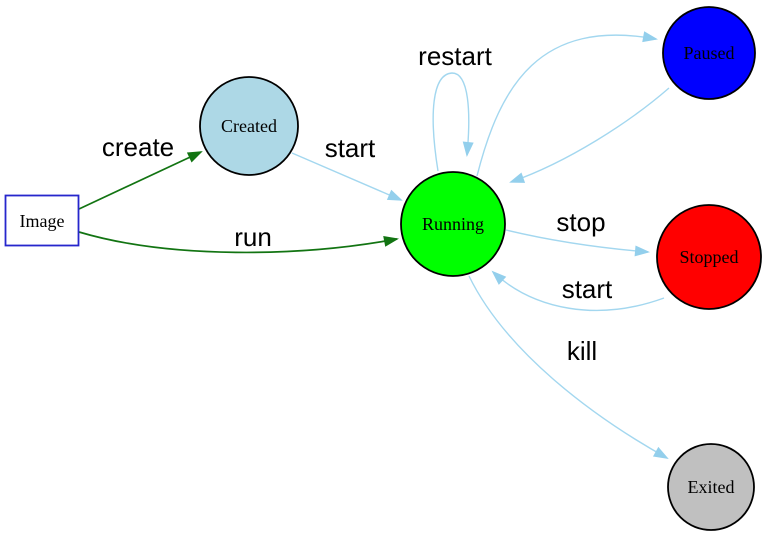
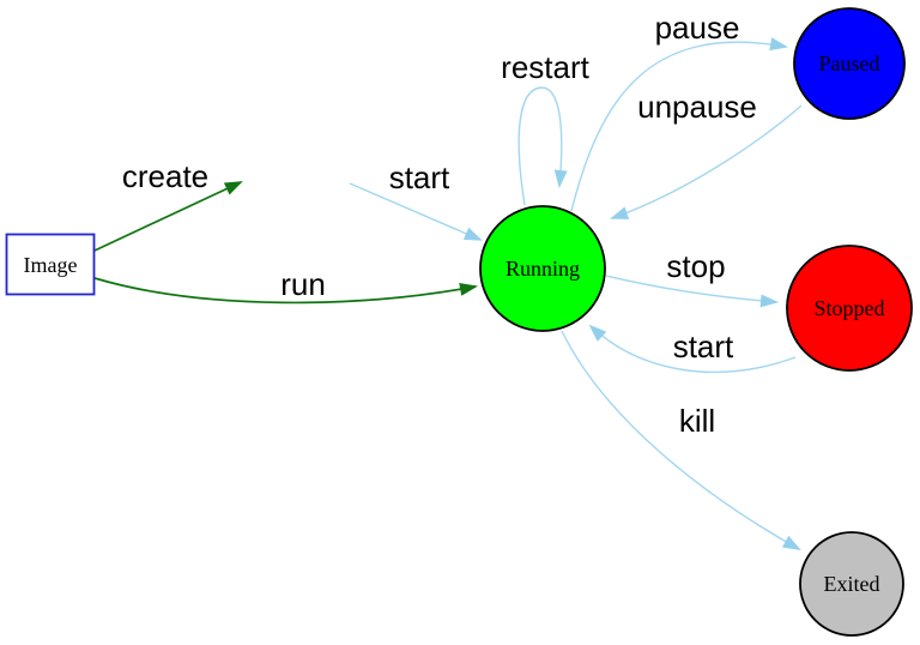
  create
  run
  start
  restart
+ pause
+ unpause
  stop
  start
  kill
  Image
- Created
  Running
  Paused
  Stopped
  Exited
